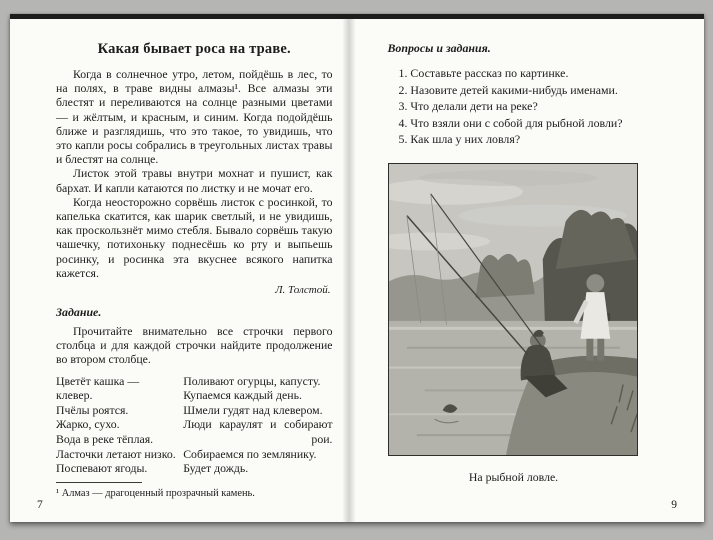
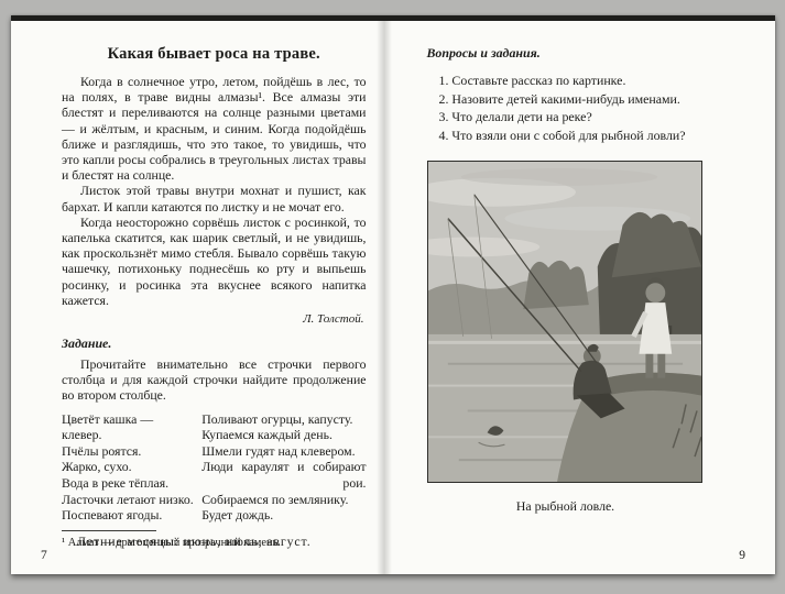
  Какая бывает роса на траве.
  Когда в солнечное утро, летом, пойдёшь в лес, то на полях, в траве видны алмазы¹. Все алмазы эти блестят и переливаются на солнце разными цветами — и жёлтым, и красным, и синим. Когда подойдёшь ближе и разглядишь, что это такое, то увидишь, что это капли росы собрались в треугольных листах травы и блестят на солнце.
  Листок этой травы внутри мохнат и пушист, как бархат. И капли катаются по листку и не мочат его.
  Когда неосторожно сорвёшь листок с росинкой, то капелька скатится, как шарик светлый, и не увидишь, как проскользнёт мимо стебля. Бывало сорвёшь такую чашечку, потихоньку поднесёшь ко рту и выпьешь росинку, и росинка эта вкуснее всякого напитка кажется.
  Л. Толстой.
  Задание.
  Прочитайте внимательно все строчки первого столбца и для каждой строчки найдите продолжение во втором столбце.
  Цветёт кашка — клевер.
  Пчёлы роятся.
  Жарко, сухо.
  Вода в реке тёплая.
  Ласточки летают низко.
  Поспевают ягоды.
  Поливают огурцы, капусту.
  Купаемся каждый день.
  Шмели гудят над клевером.
  Люди караулят и собирают рои.
  Собираемся по землянику.
  Будет дождь.
+ Летние месяцы: июнь, июль, август.
  ¹ Алмаз — драгоценный прозрачный камень.
  7
  Вопросы и задания.
  1. Составьте рассказ по картинке.
  2. Назовите детей какими-нибудь именами.
  3. Что делали дети на реке?
  4. Что взяли они с собой для рыбной ловли?
- 5. Как шла у них ловля?
  На рыбной ловле.
  9
